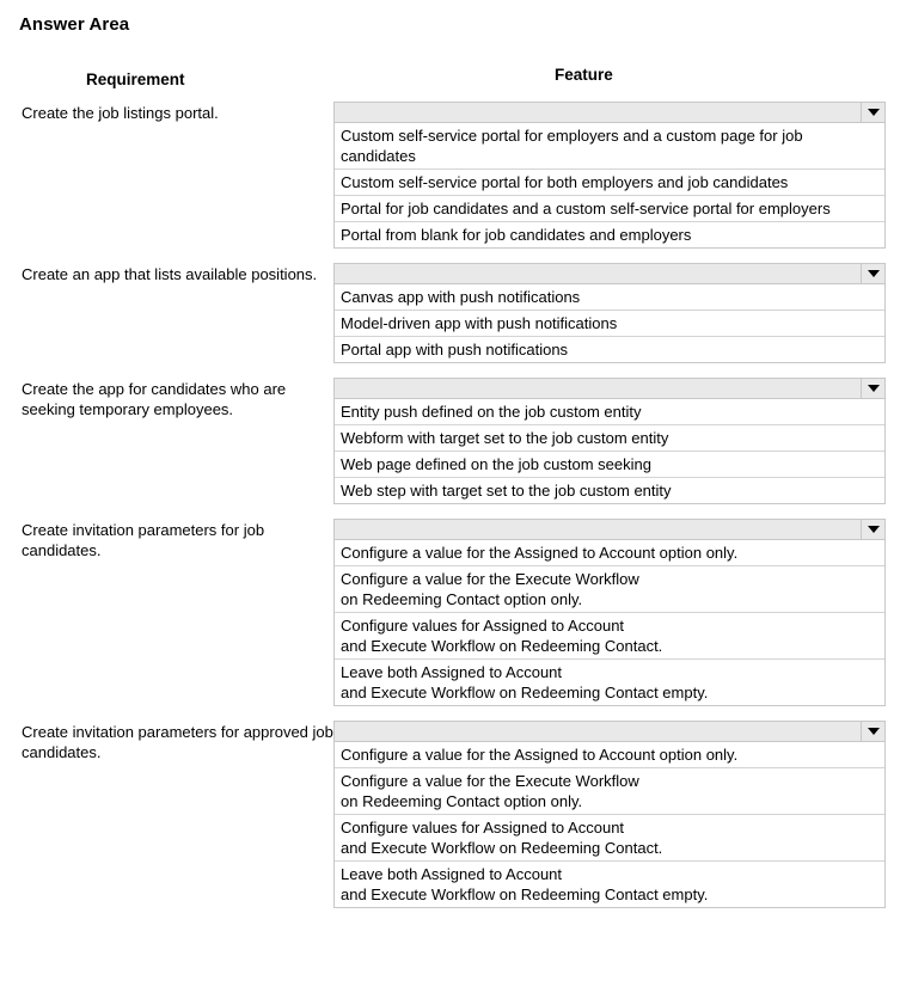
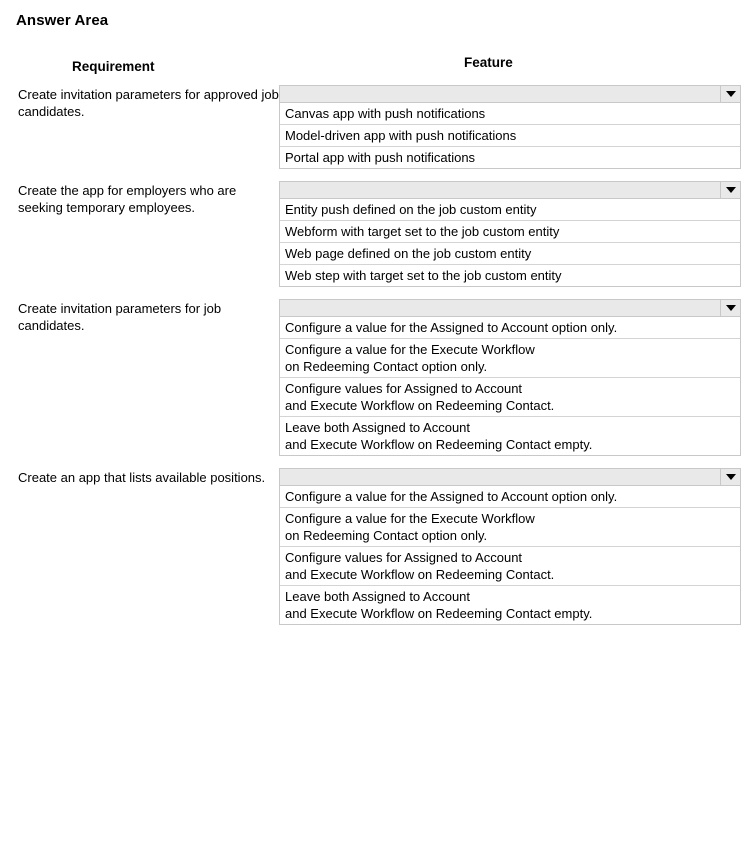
  Answer Area
  Requirement
  Feature
- Create the job listings portal.
- Custom self-service portal for employers and a custom page for job candidates
- Custom self-service portal for both employers and job candidates
- Portal for job candidates and a custom self-service portal for employers
- Portal from blank for job candidates and employers
- Create an app that lists available positions.
+ Create invitation parameters for approved job candidates.
  Canvas app with push notifications
  Model-driven app with push notifications
  Portal app with push notifications
- Create the app for candidates who are seeking temporary employees.
+ Create the app for employers who are seeking temporary employees.
  Entity push defined on the job custom entity
  Webform with target set to the job custom entity
- Web page defined on the job custom seeking
+ Web page defined on the job custom entity
  Web step with target set to the job custom entity
  Create invitation parameters for job candidates.
  Configure a value for the Assigned to Account option only.
  Configure a value for the Execute Workflow
  on Redeeming Contact option only.
  Configure values for Assigned to Account
  and Execute Workflow on Redeeming Contact.
  Leave both Assigned to Account
  and Execute Workflow on Redeeming Contact empty.
- Create invitation parameters for approved job candidates.
+ Create an app that lists available positions.
  Configure a value for the Assigned to Account option only.
  Configure a value for the Execute Workflow
  on Redeeming Contact option only.
  Configure values for Assigned to Account
  and Execute Workflow on Redeeming Contact.
  Leave both Assigned to Account
  and Execute Workflow on Redeeming Contact empty.
